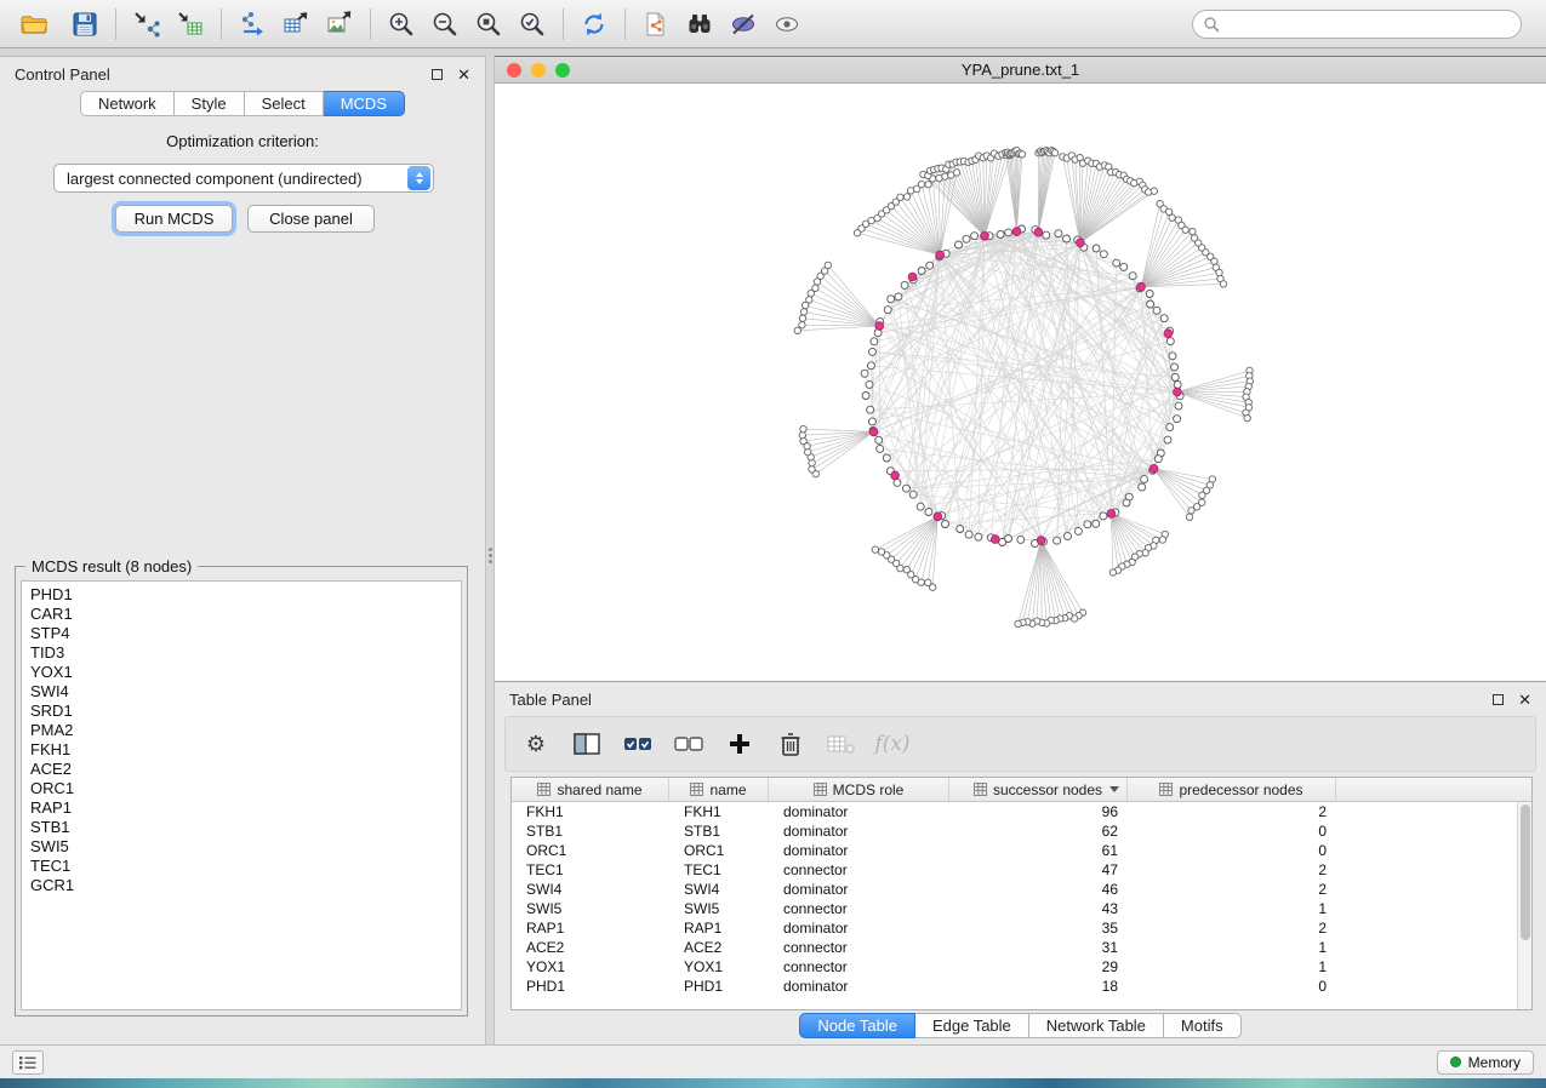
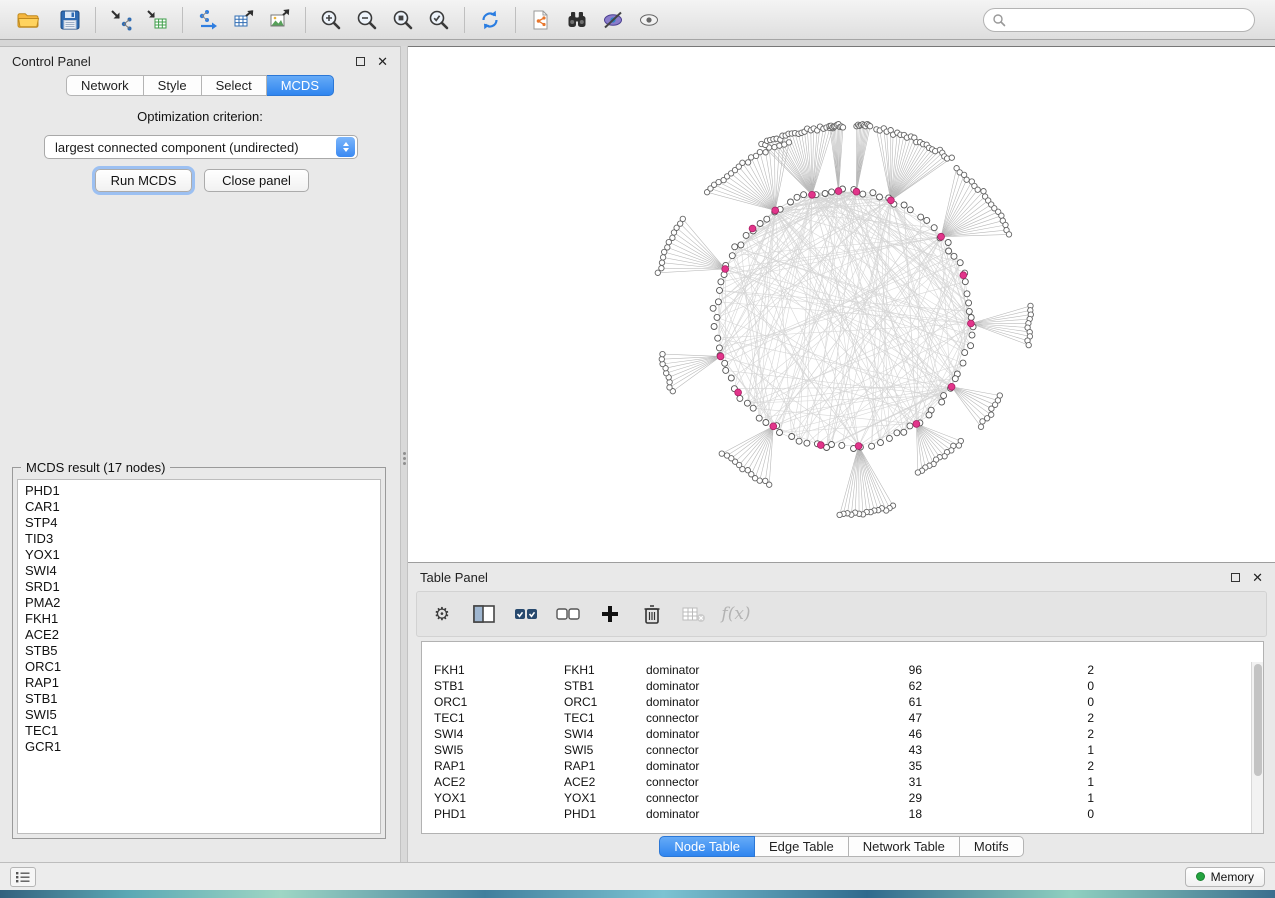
  Control Panel
  ✕
  Network
  Style
  Select
  MCDS
  Optimization criterion:
  largest connected component (undirected)
  Run MCDS
  Close panel
- MCDS result (8 nodes)
+ MCDS result (17 nodes)
  PHD1
  CAR1
  STP4
  TID3
  YOX1
  SWI4
  SRD1
  PMA2
  FKH1
  ACE2
+ STB5
  ORC1
  RAP1
  STB1
  SWI5
  TEC1
  GCR1
- YPA_prune.txt_1
  Table Panel
  ✕
  ⚙
  f(x)
- shared name
- name
- MCDS role
- successor nodes
- predecessor nodes
  FKH1
  FKH1
  dominator
  96
  2
  STB1
  STB1
  dominator
  62
  0
  ORC1
  ORC1
  dominator
  61
  0
  TEC1
  TEC1
  connector
  47
  2
  SWI4
  SWI4
  dominator
  46
  2
  SWI5
  SWI5
  connector
  43
  1
  RAP1
  RAP1
  dominator
  35
  2
  ACE2
  ACE2
  connector
  31
  1
  YOX1
  YOX1
  connector
  29
  1
  PHD1
  PHD1
  dominator
  18
  0
  Node Table
  Edge Table
  Network Table
  Motifs
  Memory
